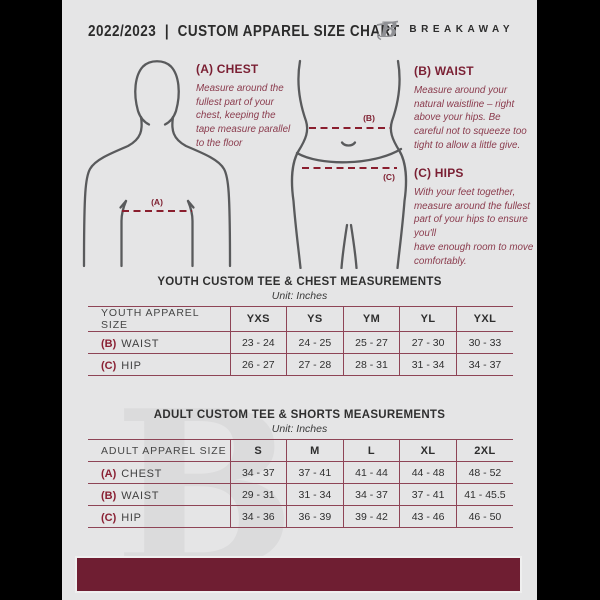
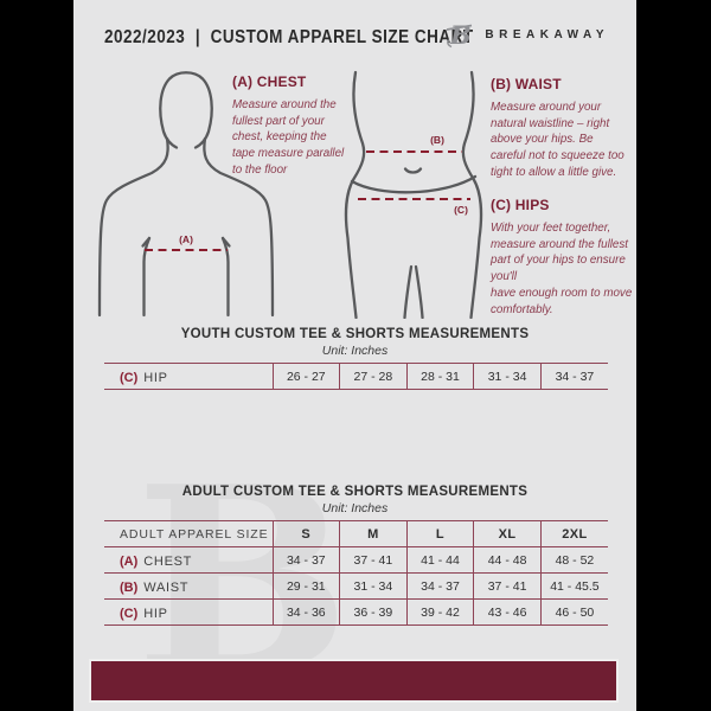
  2022/2023 | CUSTOM APPAREL SIZE CHART
  B
  BREAKAWAY
  (A)
  (B)
  (C)
  (A) CHEST
  Measure around the fullest part of your chest, keeping the tape measure parallel to the floor
  (B) WAIST
  Measure around your natural waistline – right above your hips. Be careful not to squeeze too tight to allow a little give.
  (C) HIPS
  With your feet together, measure around the fullest part of your hips to ensure you'll
  have enough room to move comfortably.
  B
- YOUTH CUSTOM TEE & CHEST MEASUREMENTS
+ YOUTH CUSTOM TEE & SHORTS MEASUREMENTS
  Unit: Inches
- YOUTH APPAREL SIZE	YXS	YS	YM	YL	YXL
- (B) WAIST	23 - 24	24 - 25	25 - 27	27 - 30	30 - 33
  (C) HIP	26 - 27	27 - 28	28 - 31	31 - 34	34 - 37
  ADULT CUSTOM TEE & SHORTS MEASUREMENTS
  Unit: Inches
  ADULT APPAREL SIZE	S	M	L	XL	2XL
  (A) CHEST	34 - 37	37 - 41	41 - 44	44 - 48	48 - 52
  (B) WAIST	29 - 31	31 - 34	34 - 37	37 - 41	41 - 45.5
  (C) HIP	34 - 36	36 - 39	39 - 42	43 - 46	46 - 50
